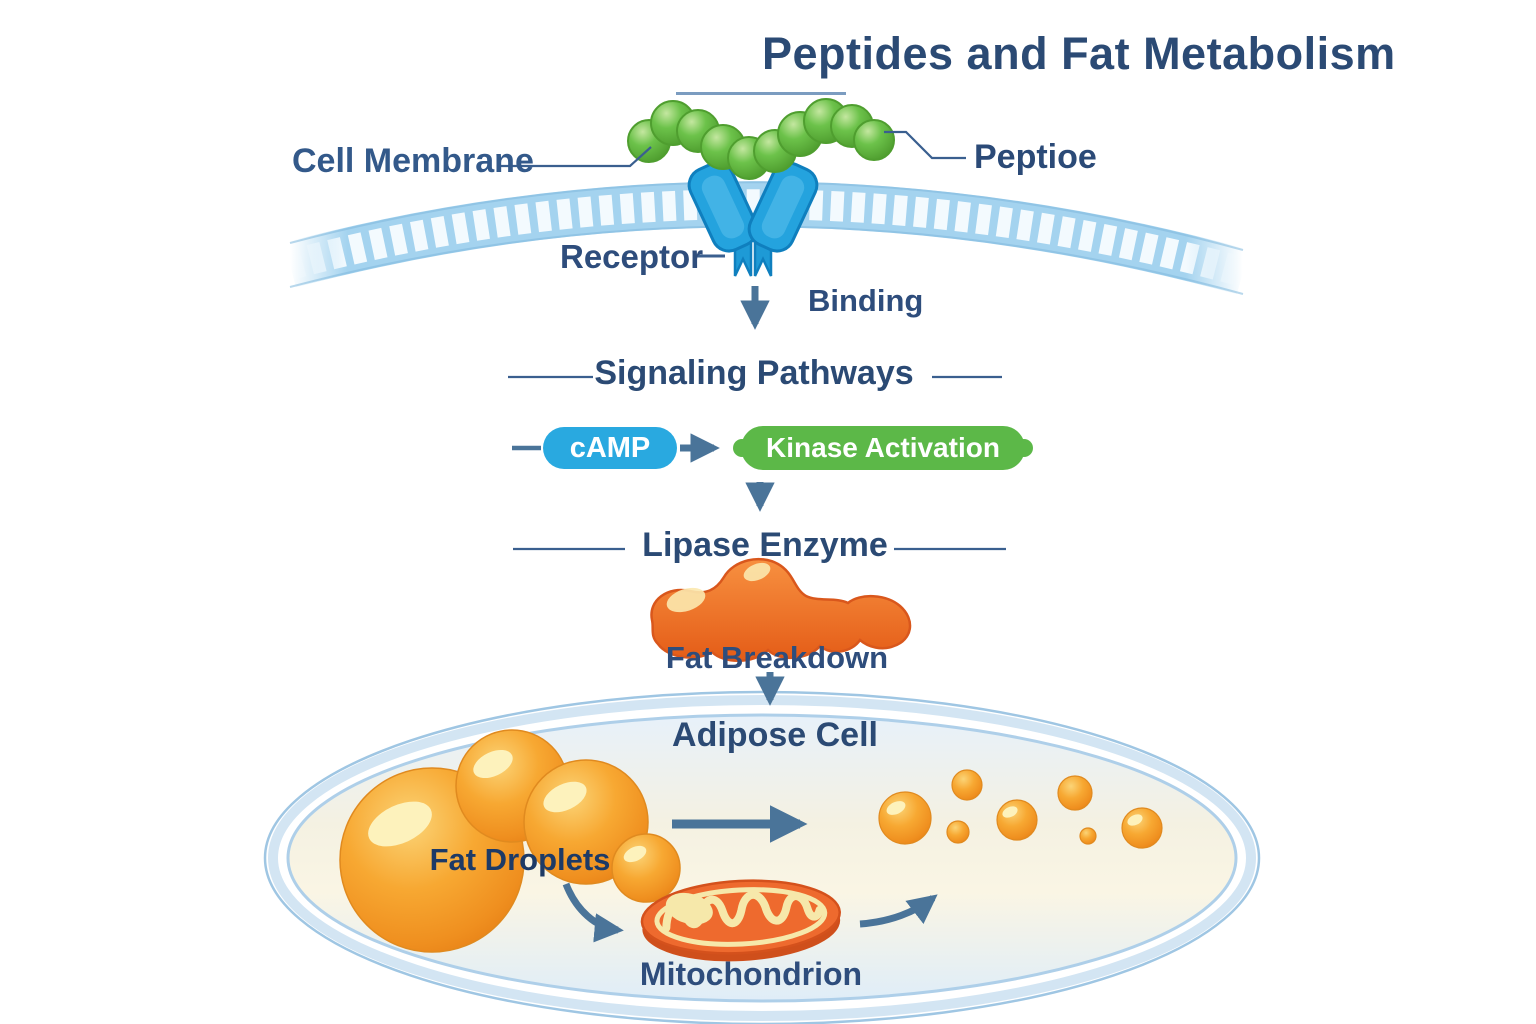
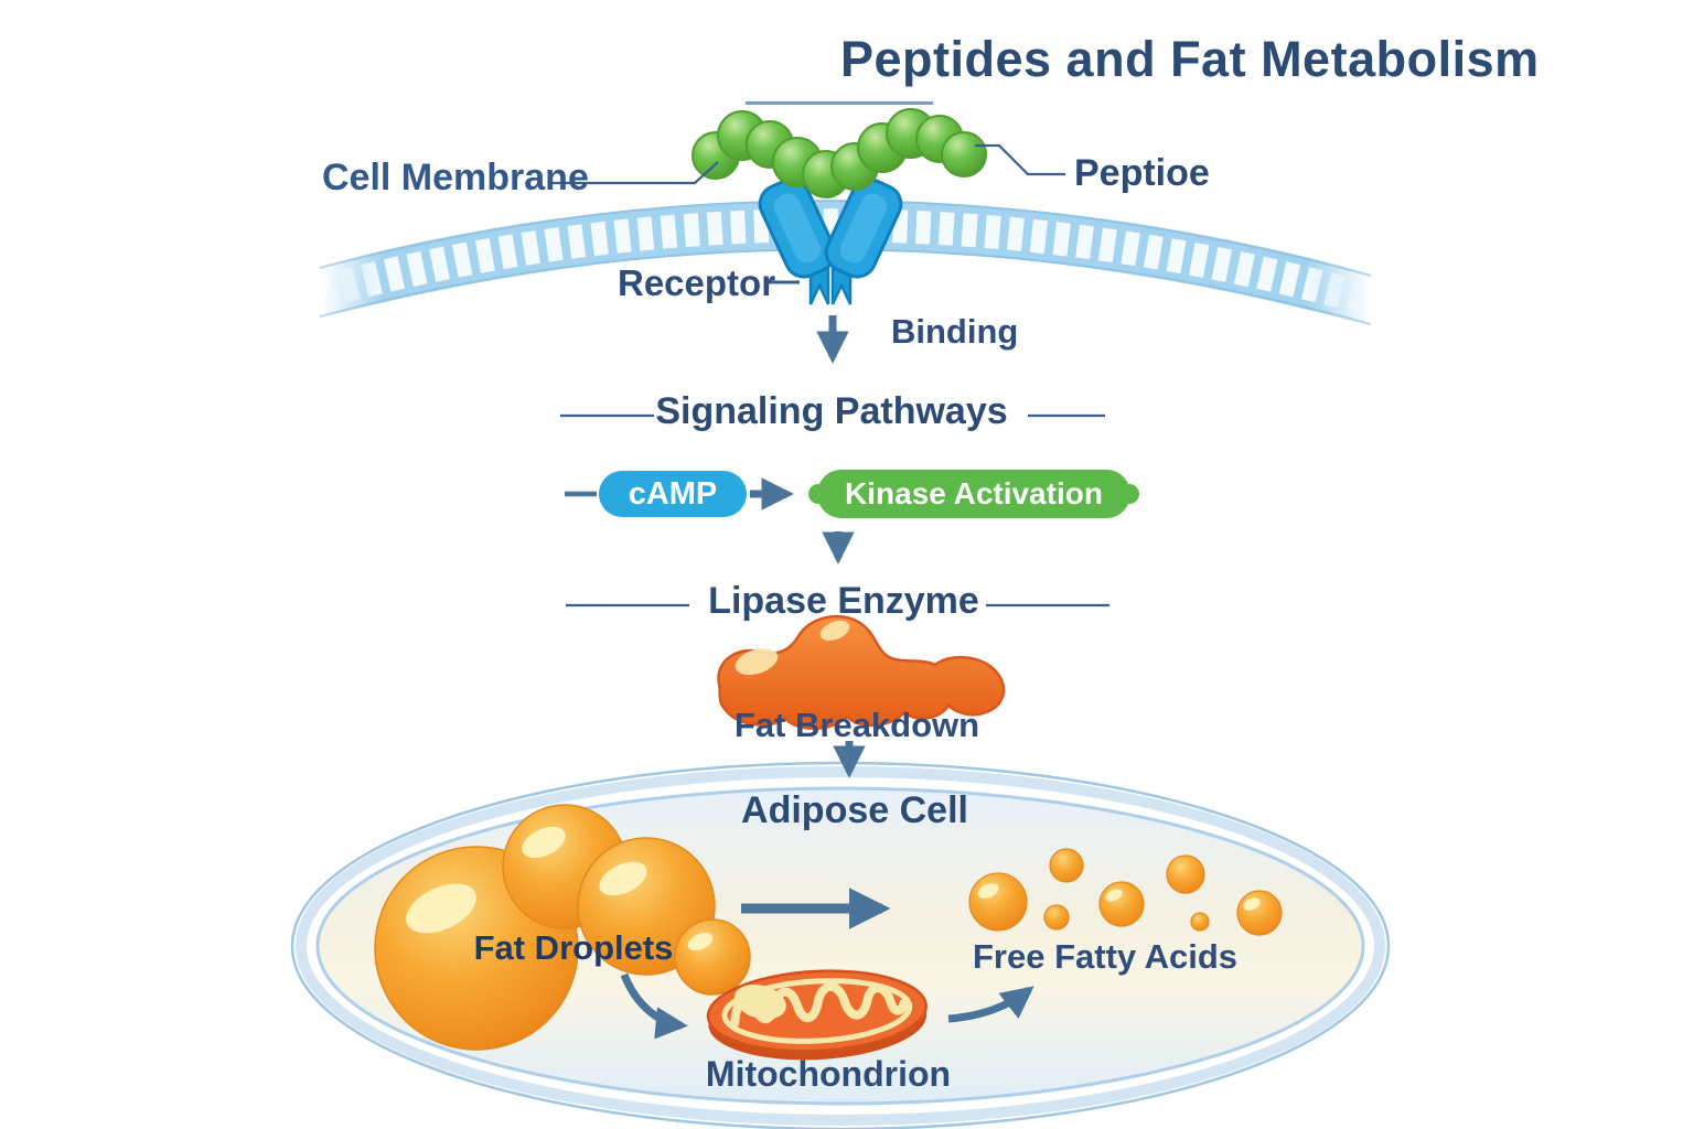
  Peptides and Fat Metabolism
  Cell Membrane
  Peptioe
  Receptor
  Binding
  Signaling Pathways
  cAMP
  Kinase Activation
  Lipase Enzyme
  Fat Breakdown
  Adipose Cell
  Fat Droplets
+ Free Fatty Acids
  Mitochondrion
